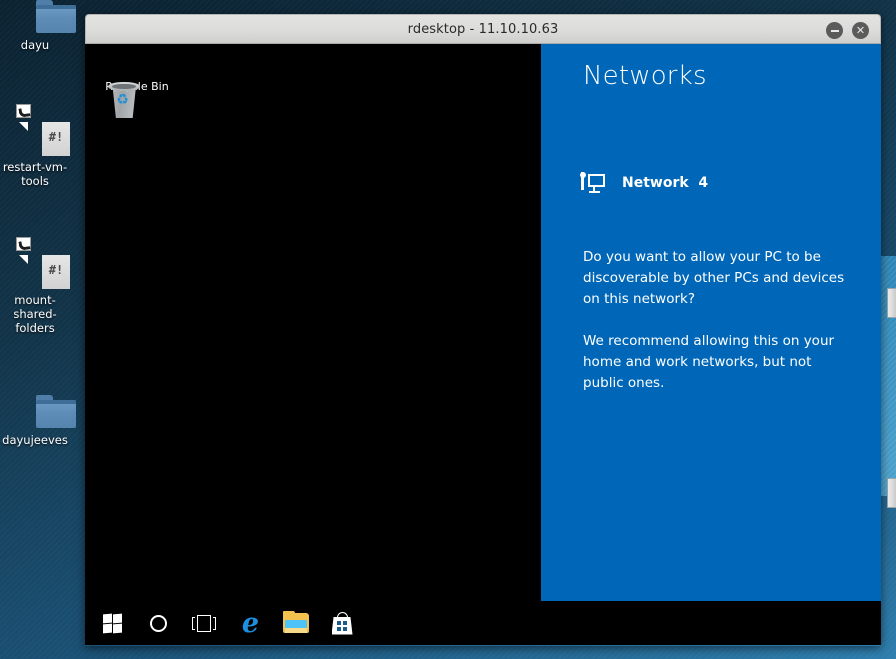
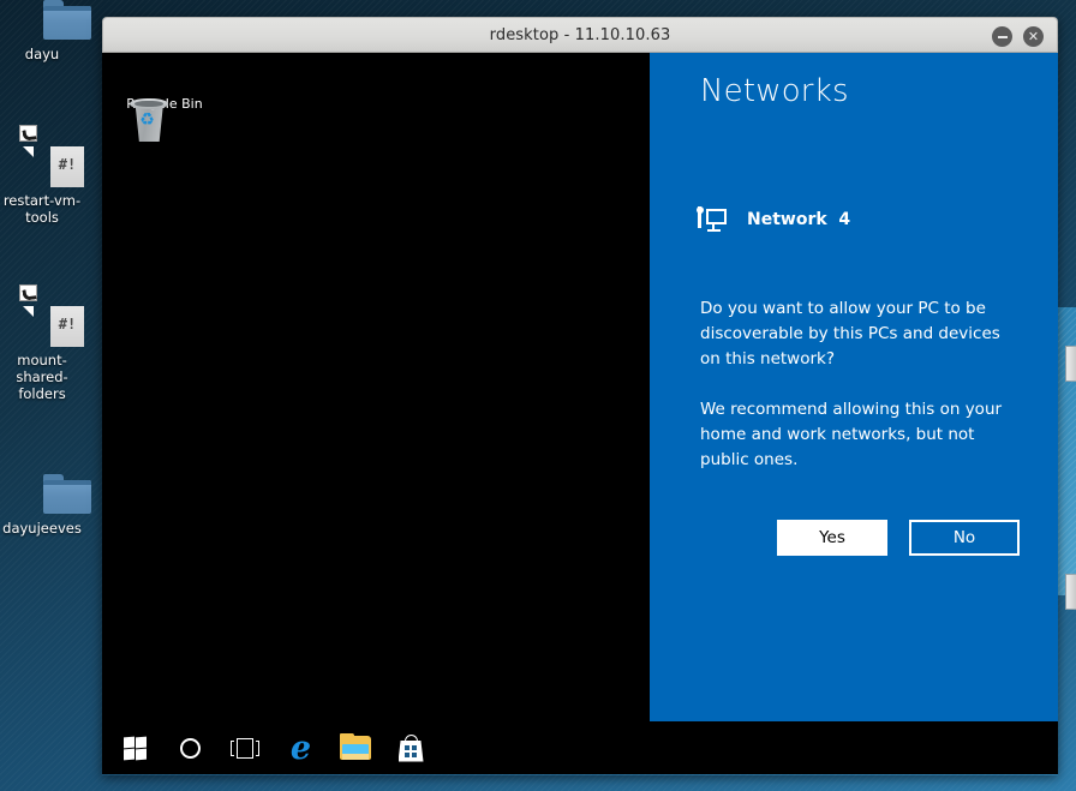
  dayu
  #!
  restart-vm-
  tools
  #!
  mount-
  shared-
  folders
  dayujeeves
  rdesktop - 11.10.10.63
  ✕
  ♻
  Networks
  Network 4
- Do you want to allow your PC to be discoverable by other PCs and devices on this network?
+ Do you want to allow your PC to be discoverable by this PCs and devices on this network?
  We recommend allowing this on your home and work networks, but not public ones.
+ Yes
+ No
  e
